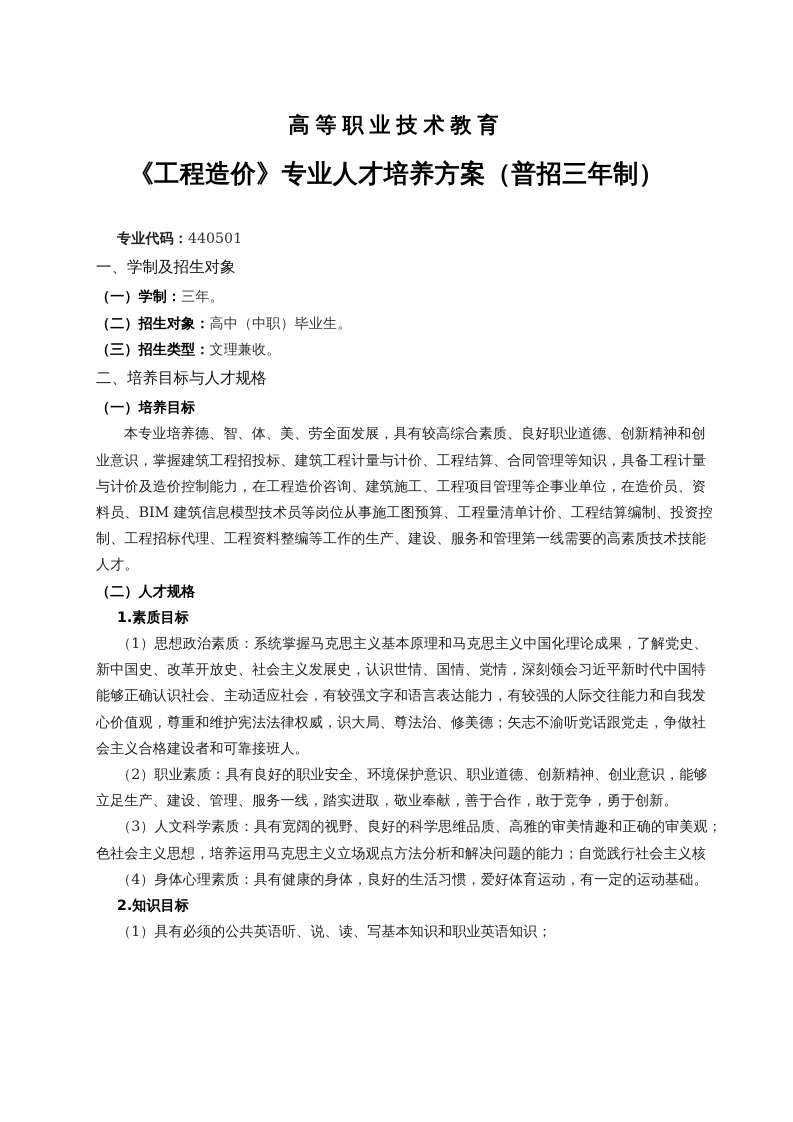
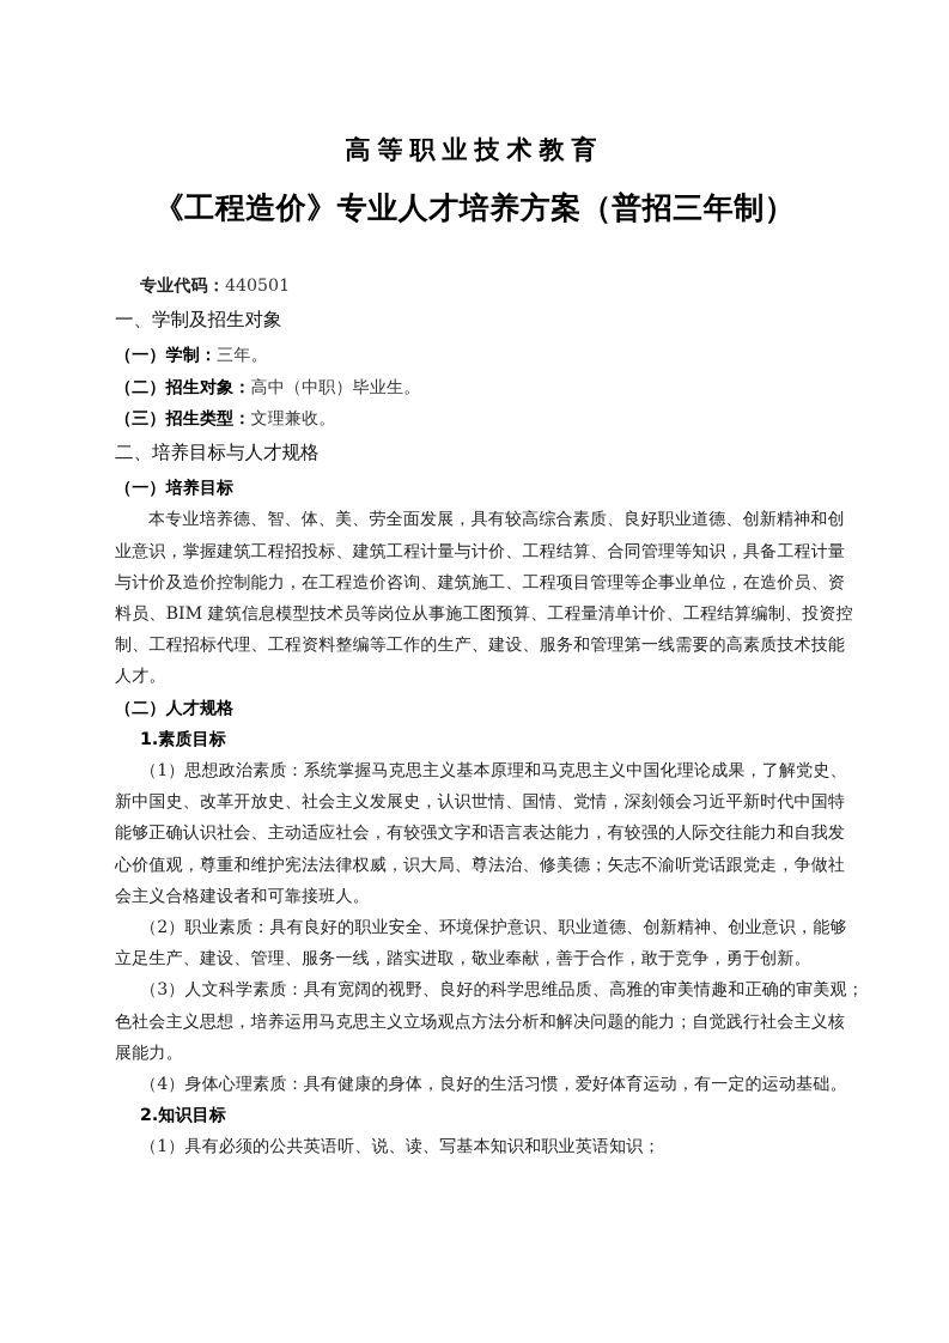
  高等职业技术教育
  《工程造价》专业人才培养方案（普招三年制）
  专业代码：440501
  一、学制及招生对象
  （一）学制：三年。
  （二）招生对象：高中（中职）毕业生。
  （三）招生类型：文理兼收。
  二、培养目标与人才规格
  （一）培养目标
  本专业培养德、智、体、美、劳全面发展，具有较高综合素质、良好职业道德、创新精神和创
  业意识，掌握建筑工程招投标、建筑工程计量与计价、工程结算、合同管理等知识，具备工程计量
  与计价及造价控制能力，在工程造价咨询、建筑施工、工程项目管理等企事业单位，在造价员、资
  料员、BIM 建筑信息模型技术员等岗位从事施工图预算、工程量清单计价、工程结算编制、投资控
  制、工程招标代理、工程资料整编等工作的生产、建设、服务和管理第一线需要的高素质技术技能
  人才。
  （二）人才规格
  1.素质目标
  （1）思想政治素质：系统掌握马克思主义基本原理和马克思主义中国化理论成果，了解党史、
  新中国史、改革开放史、社会主义发展史，认识世情、国情、党情，深刻领会习近平新时代中国特
  能够正确认识社会、主动适应社会，有较强文字和语言表达能力，有较强的人际交往能力和自我发
  心价值观，尊重和维护宪法法律权威，识大局、尊法治、修美德；矢志不渝听党话跟党走，争做社
  会主义合格建设者和可靠接班人。
  （2）职业素质：具有良好的职业安全、环境保护意识、职业道德、创新精神、创业意识，能够
  立足生产、建设、管理、服务一线，踏实进取，敬业奉献，善于合作，敢于竞争，勇于创新。
  （3）人文科学素质：具有宽阔的视野、良好的科学思维品质、高雅的审美情趣和正确的审美观；
  色社会主义思想，培养运用马克思主义立场观点方法分析和解决问题的能力；自觉践行社会主义核
+ 展能力。
  （4）身体心理素质：具有健康的身体，良好的生活习惯，爱好体育运动，有一定的运动基础。
  2.知识目标
  （1）具有必须的公共英语听、说、读、写基本知识和职业英语知识；
